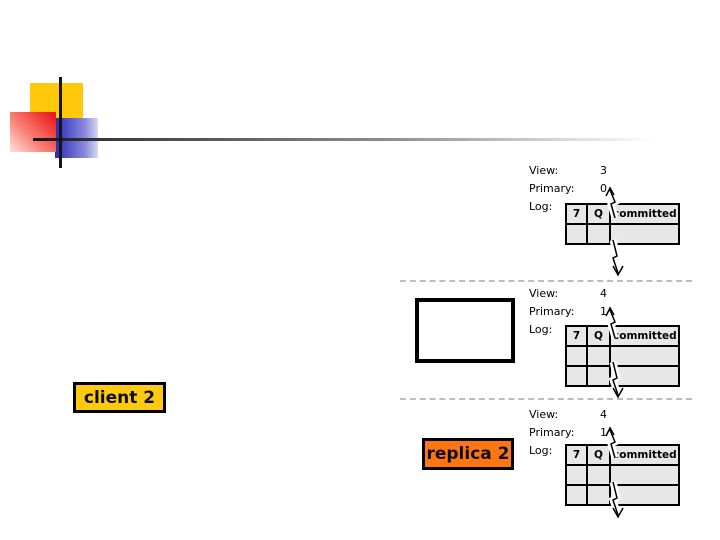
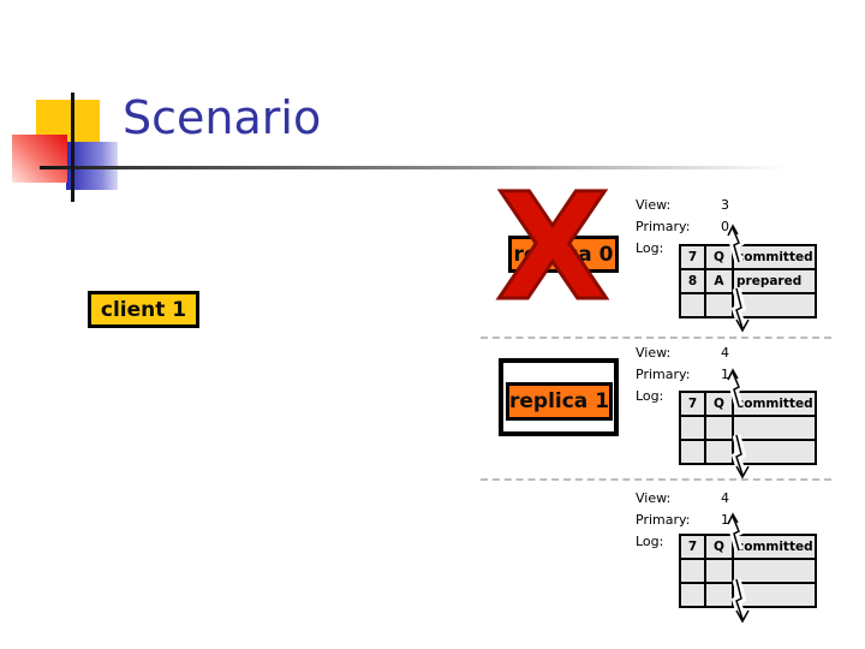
+ Scenario
+ replica 0
+ X
  View:
  3
  Primary:
  0
  Log:
  7	Q	ommitted
+ 8	A	prepared
+ client 1
+ replica 1
  View:
  4
  Primary:
  1
  Log:
  7	Q	ommitted
- client 2
- replica 2
  View:
  4
  Primary:
  1
  Log:
  7	Q	ommitted
